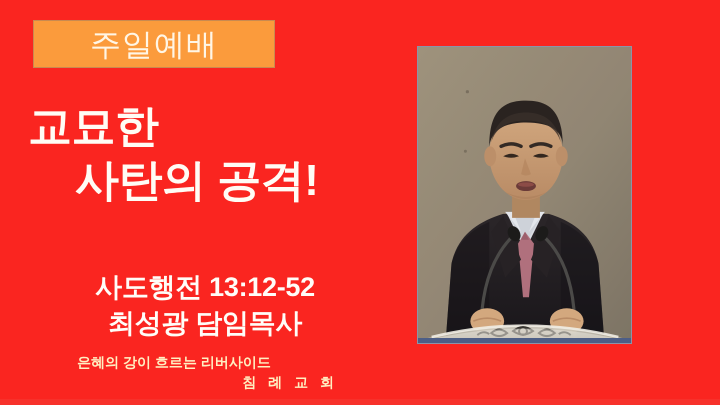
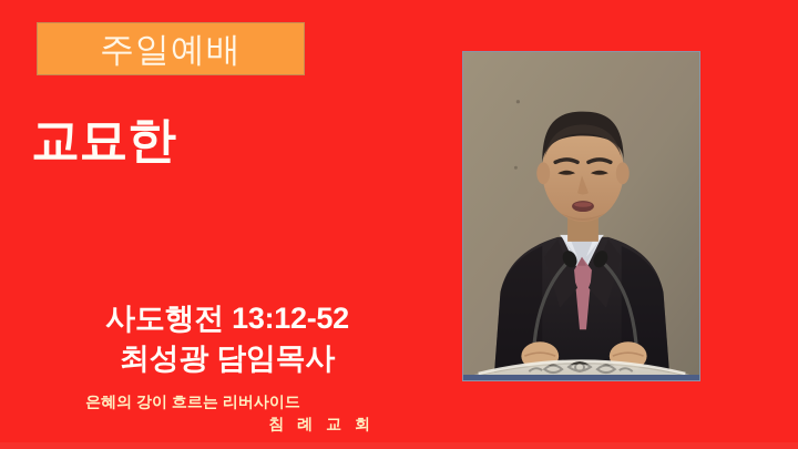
  주일예배
  교묘한
- 사탄의 공격!
  사도행전 13:12-52
  최성광 담임목사
  은혜의 강이 흐르는 리버사이드
  침 례 교 회
